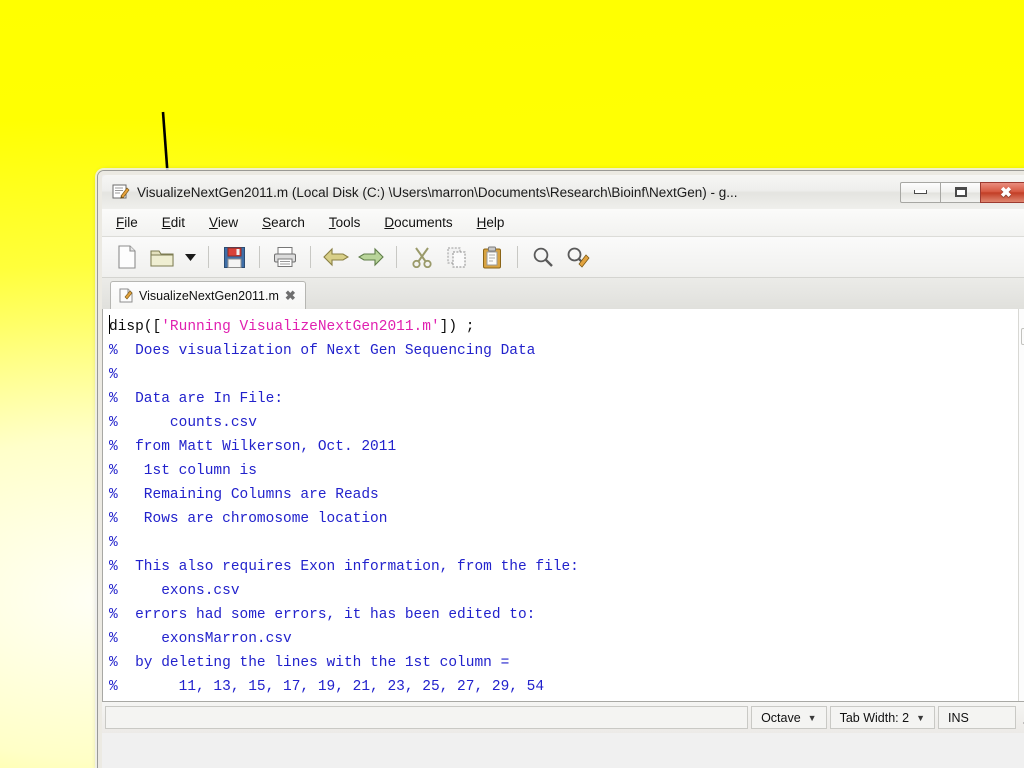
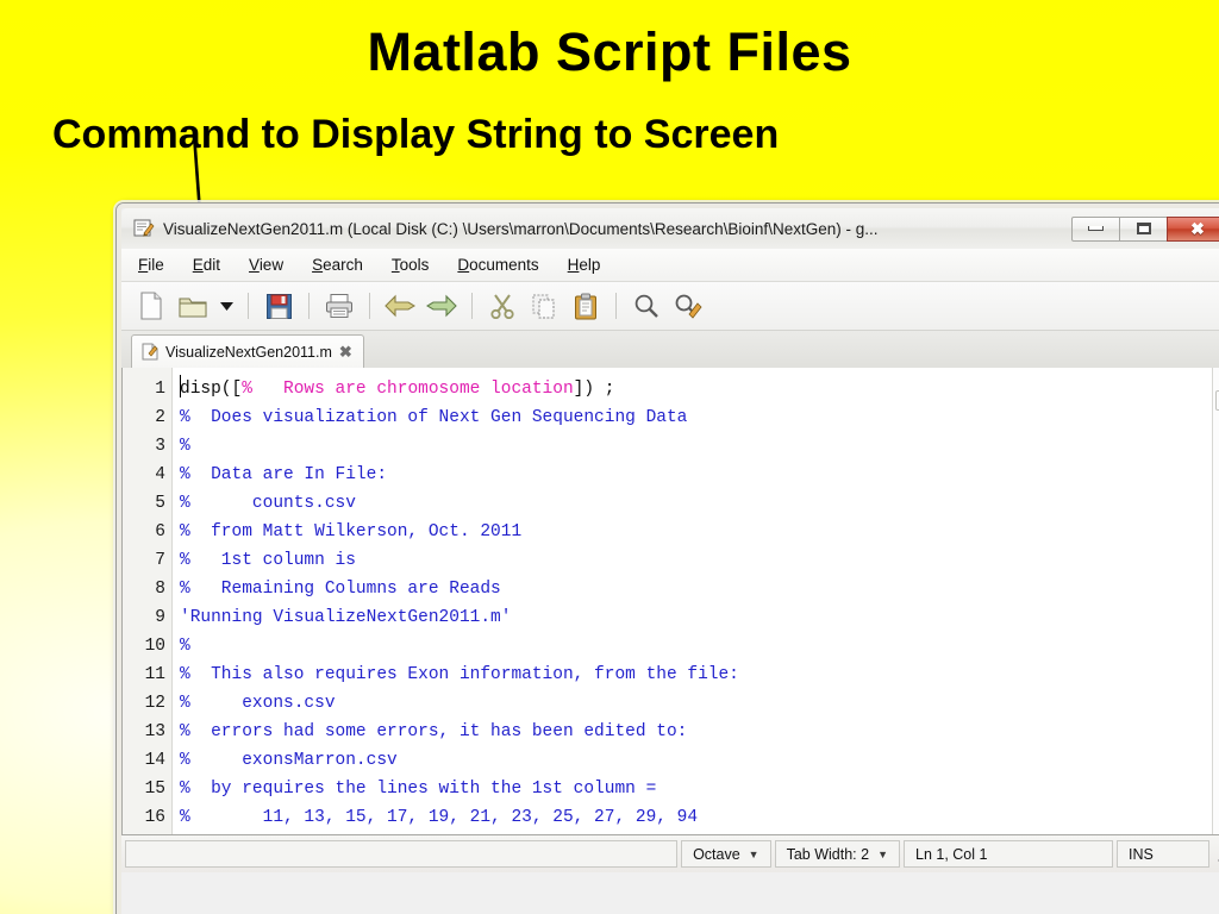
+ Matlab Script Files
+ Command to Display String to Screen
  VisualizeNextGen2011.m (Local Disk (C:) \Users\marron\Documents\Research\Bioinf\NextGen) - g...
  ✖
  File
  Edit
  View
  Search
  Tools
  Documents
  Help
  VisualizeNextGen2011.m
  ✖
+ 1
+ 2
+ 3
+ 4
+ 5
+ 6
+ 7
+ 8
+ 9
+ 10
+ 11
+ 12
+ 13
+ 14
+ 15
+ 16
- disp(['Running VisualizeNextGen2011.m']) ;
+ disp([% Rows are chromosome location]) ;
  % Does visualization of Next Gen Sequencing Data
  %
  % Data are In File:
  % counts.csv
  % from Matt Wilkerson, Oct. 2011
  % 1st column is
  % Remaining Columns are Reads
- % Rows are chromosome location
+ 'Running VisualizeNextGen2011.m'
  %
  % This also requires Exon information, from the file:
  % exons.csv
  % errors had some errors, it has been edited to:
  % exonsMarron.csv
- % by deleting the lines with the 1st column =
+ % by requires the lines with the 1st column =
- % 11, 13, 15, 17, 19, 21, 23, 25, 27, 29, 54
+ % 11, 13, 15, 17, 19, 21, 23, 25, 27, 29, 94
  Octave
  ▼
  Tab Width: 2
  ▼
+ Ln 1, Col 1
  INS
